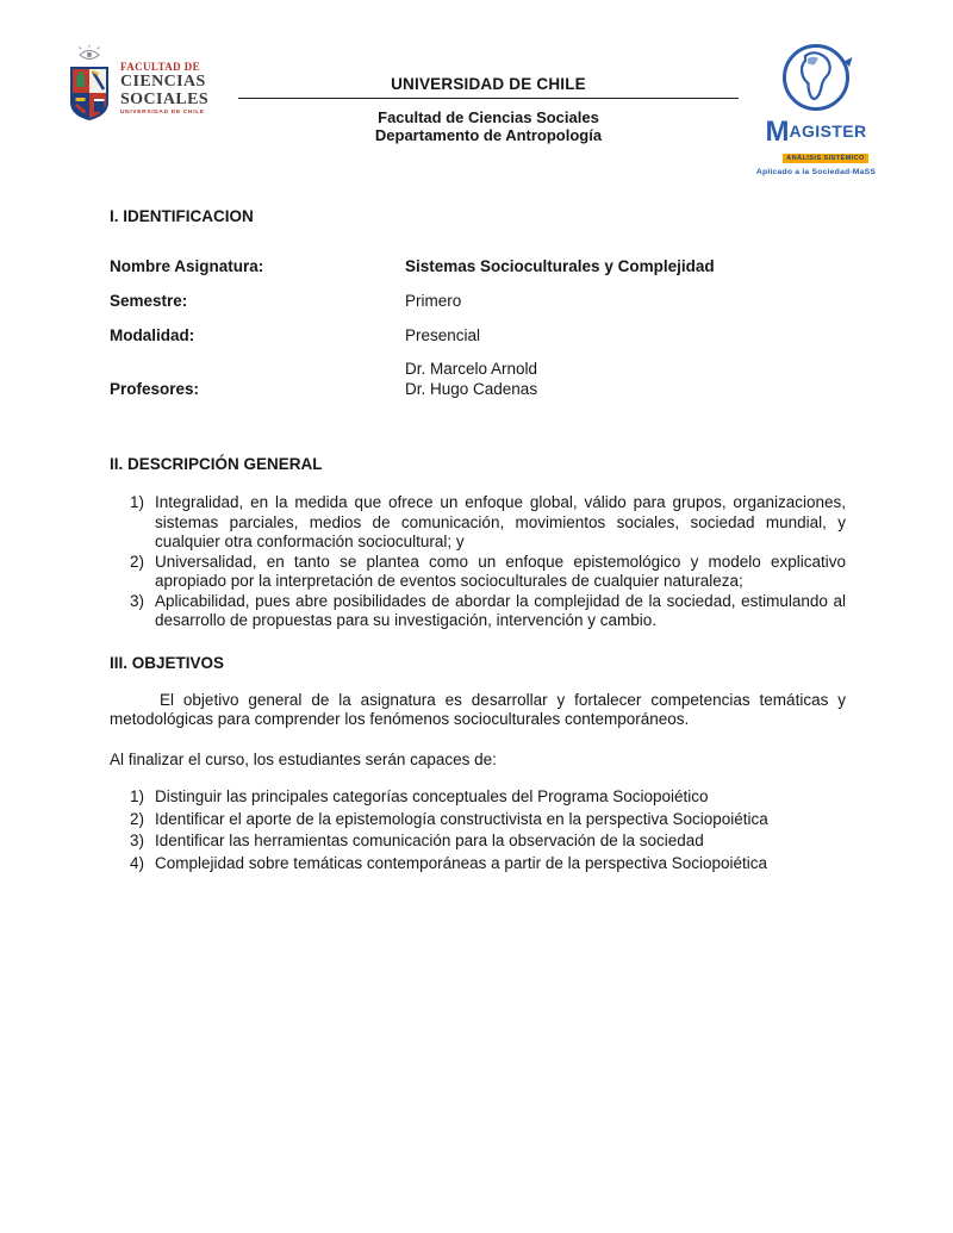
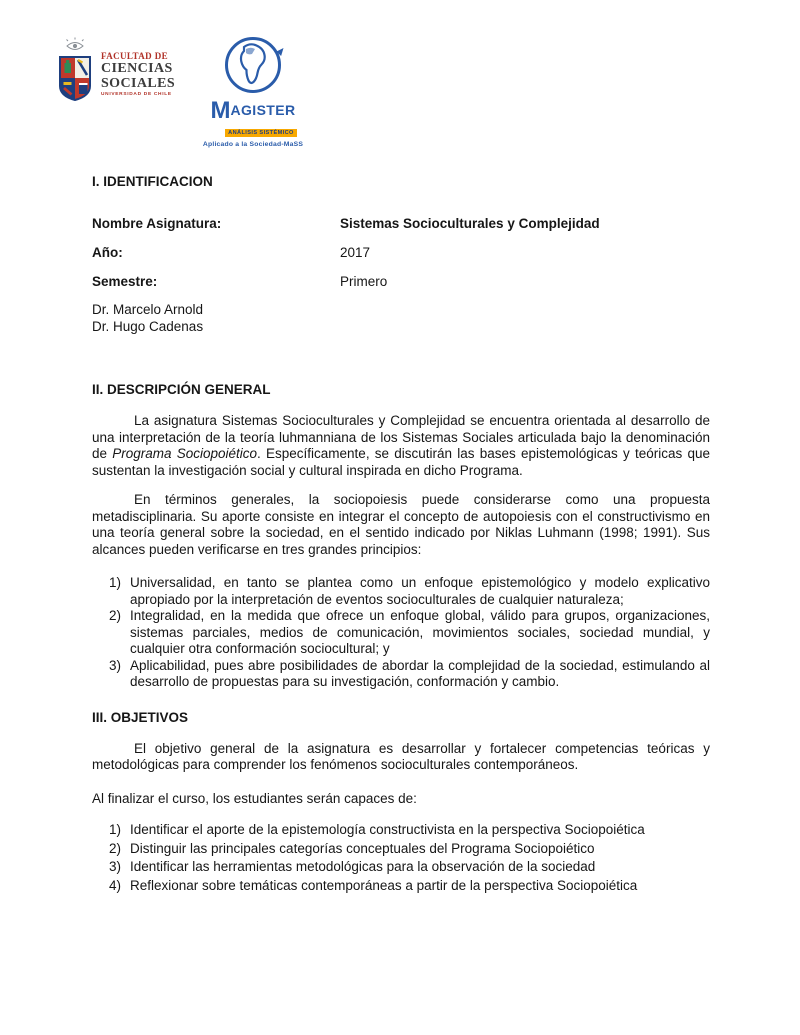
  FACULTAD DE
  CIENCIAS
  SOCIALES
- UNIVERSIDAD DE CHILE
- Facultad de Ciencias Sociales
- Departamento de Antropología
  MAGISTER
  I. IDENTIFICACION
  Nombre Asignatura:
  Sistemas Socioculturales y Complejidad
+ Año:
+ 2017
  Semestre:
  Primero
- Modalidad:
- Presencial
- Profesores:
  Dr. Marcelo Arnold
  Dr. Hugo Cadenas
  II. DESCRIPCIÓN GENERAL
+ La asignatura Sistemas Socioculturales y Complejidad se encuentra orientada al desarrollo de una interpretación de la teoría luhmanniana de los Sistemas Sociales articulada bajo la denominación de Programa Sociopoiético. Específicamente, se discutirán las bases epistemológicas y teóricas que sustentan la investigación social y cultural inspirada en dicho Programa.
+ En términos generales, la sociopoiesis puede considerarse como una propuesta metadisciplinaria. Su aporte consiste en integrar el concepto de autopoiesis con el constructivismo en una teoría general sobre la sociedad, en el sentido indicado por Niklas Luhmann (1998; 1991). Sus alcances pueden verificarse en tres grandes principios:
  1)
- Integralidad, en la medida que ofrece un enfoque global, válido para grupos, organizaciones, sistemas parciales, medios de comunicación, movimientos sociales, sociedad mundial, y cualquier otra conformación sociocultural; y
+ Universalidad, en tanto se plantea como un enfoque epistemológico y modelo explicativo apropiado por la interpretación de eventos socioculturales de cualquier naturaleza;
  2)
- Universalidad, en tanto se plantea como un enfoque epistemológico y modelo explicativo apropiado por la interpretación de eventos socioculturales de cualquier naturaleza;
+ Integralidad, en la medida que ofrece un enfoque global, válido para grupos, organizaciones, sistemas parciales, medios de comunicación, movimientos sociales, sociedad mundial, y cualquier otra conformación sociocultural; y
  3)
- Aplicabilidad, pues abre posibilidades de abordar la complejidad de la sociedad, estimulando al desarrollo de propuestas para su investigación, intervención y cambio.
+ Aplicabilidad, pues abre posibilidades de abordar la complejidad de la sociedad, estimulando al desarrollo de propuestas para su investigación, conformación y cambio.
  III. OBJETIVOS
- El objetivo general de la asignatura es desarrollar y fortalecer competencias temáticas y metodológicas para comprender los fenómenos socioculturales contemporáneos.
+ El objetivo general de la asignatura es desarrollar y fortalecer competencias teóricas y metodológicas para comprender los fenómenos socioculturales contemporáneos.
  Al finalizar el curso, los estudiantes serán capaces de:
  1)
- Distinguir las principales categorías conceptuales del Programa Sociopoiético
+ Identificar el aporte de la epistemología constructivista en la perspectiva Sociopoiética
  2)
- Identificar el aporte de la epistemología constructivista en la perspectiva Sociopoiética
+ Distinguir las principales categorías conceptuales del Programa Sociopoiético
  3)
- Identificar las herramientas comunicación para la observación de la sociedad
+ Identificar las herramientas metodológicas para la observación de la sociedad
  4)
- Complejidad sobre temáticas contemporáneas a partir de la perspectiva Sociopoiética
+ Reflexionar sobre temáticas contemporáneas a partir de la perspectiva Sociopoiética
